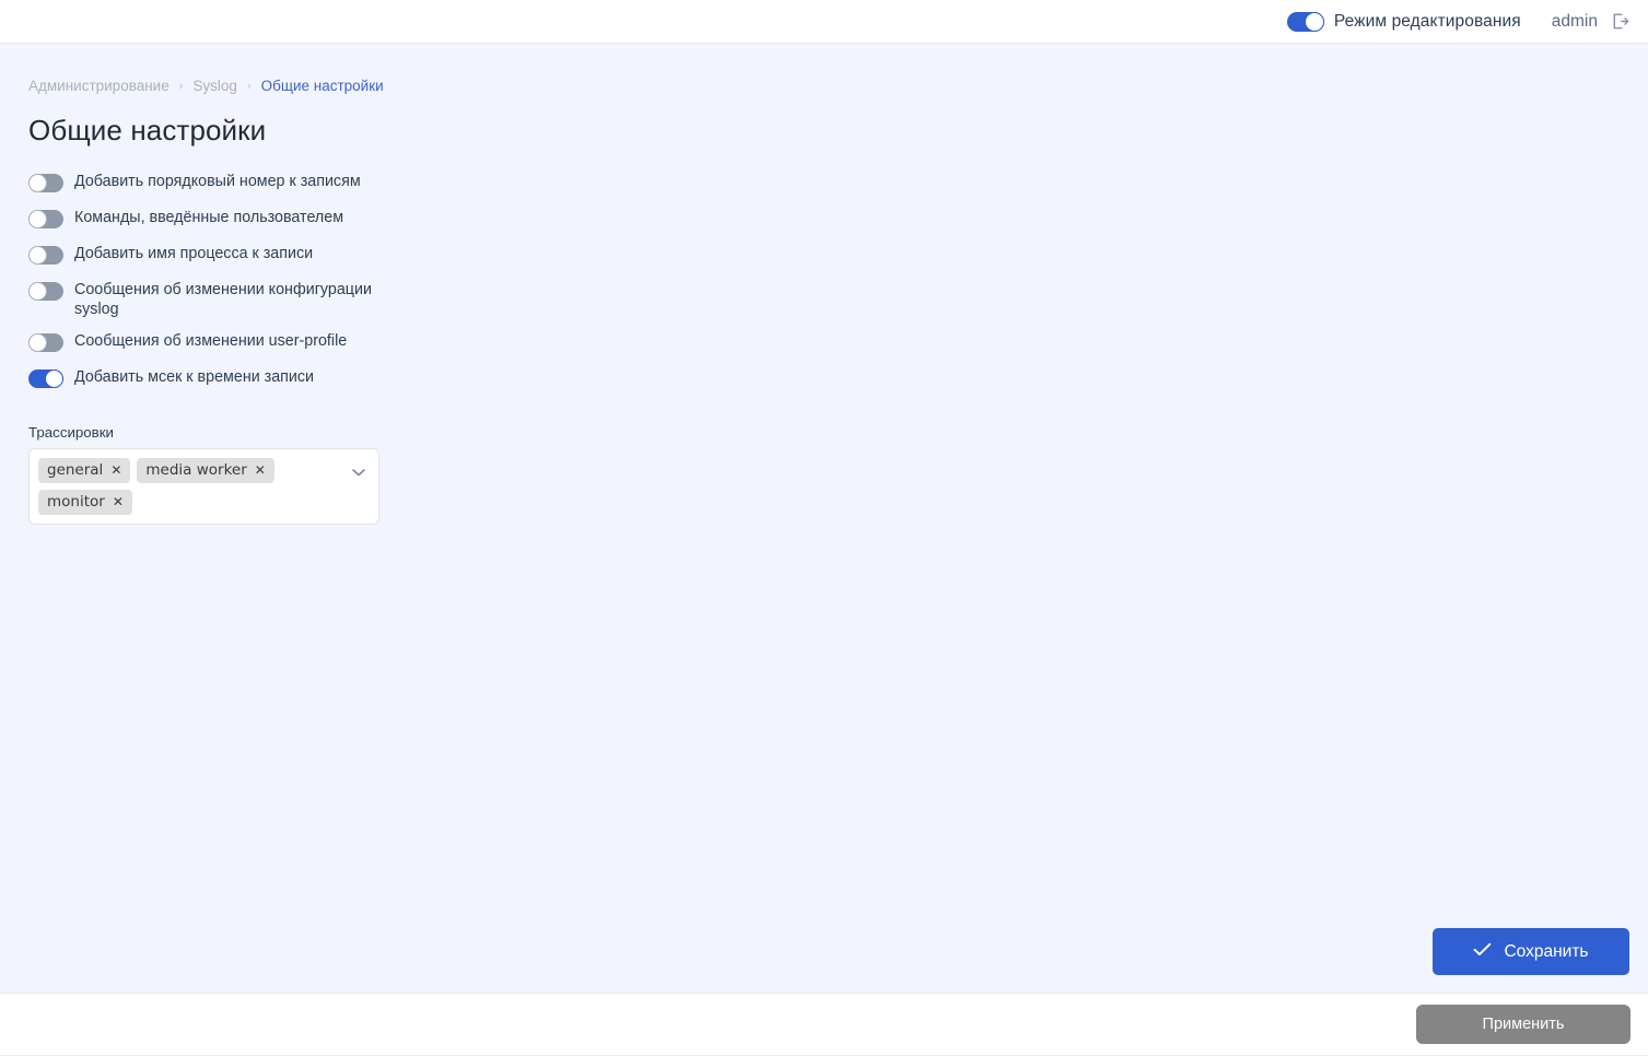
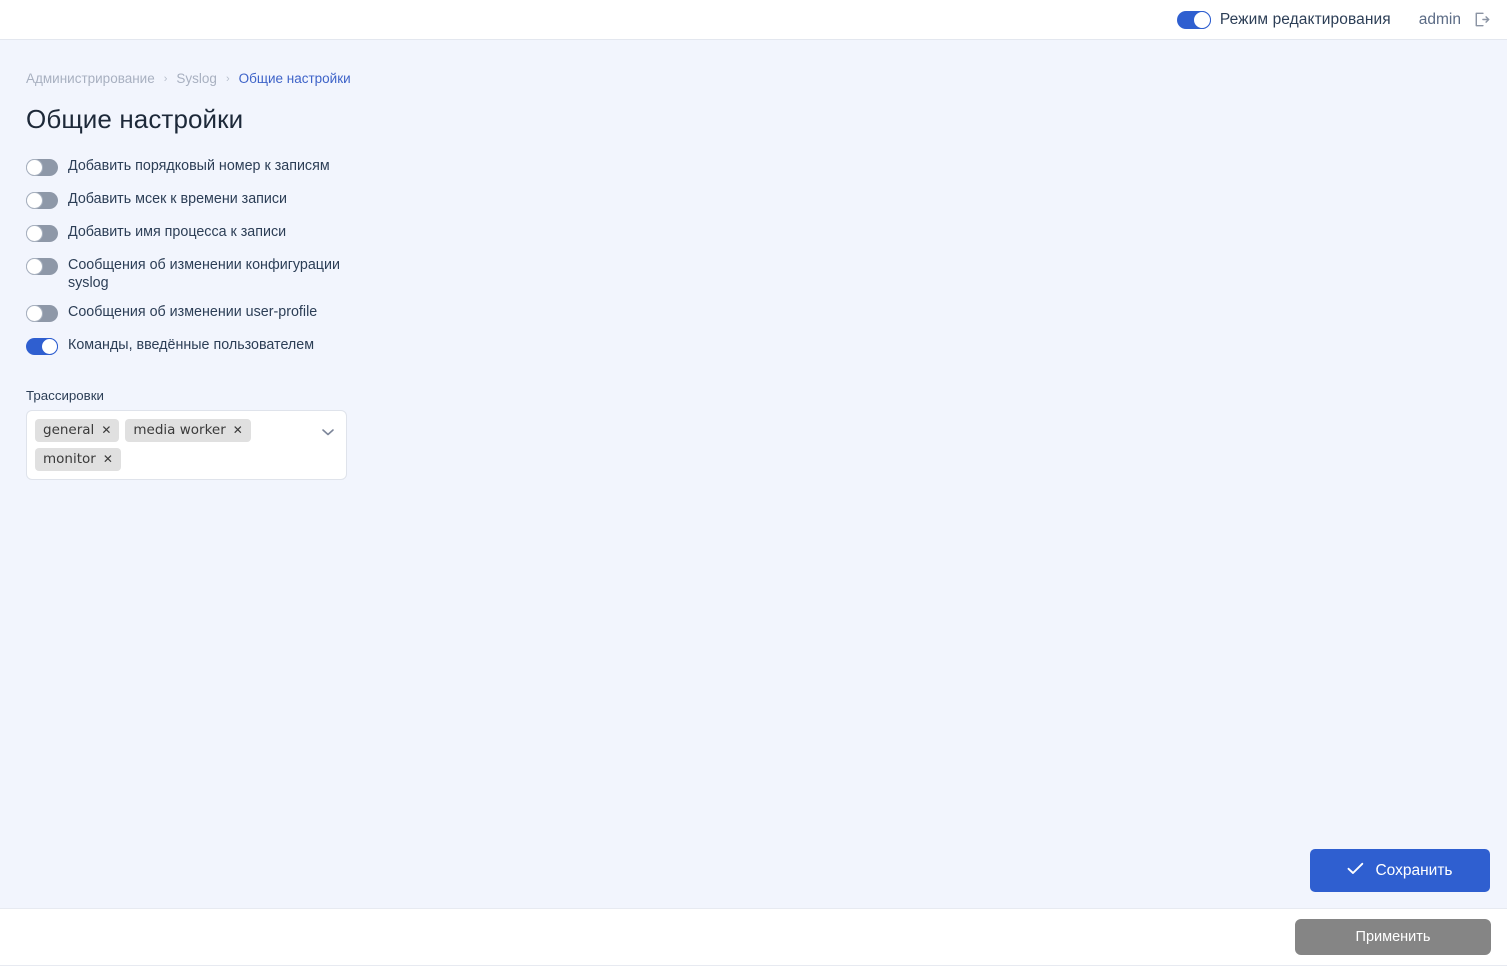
  Режим редактирования
  admin
  Администрирование
  ›
  Syslog
  ›
  Общие настройки
  Общие настройки
  Добавить порядковый номер к записям
- Команды, введённые пользователем
+ Добавить мсек к времени записи
  Добавить имя процесса к записи
  Сообщения об изменении конфигурации syslog
  Сообщения об изменении user-profile
- Добавить мсек к времени записи
+ Команды, введённые пользователем
  Трассировки
  general
  ✕
  media worker
  ✕
  monitor
  ✕
  Сохранить
  Применить
